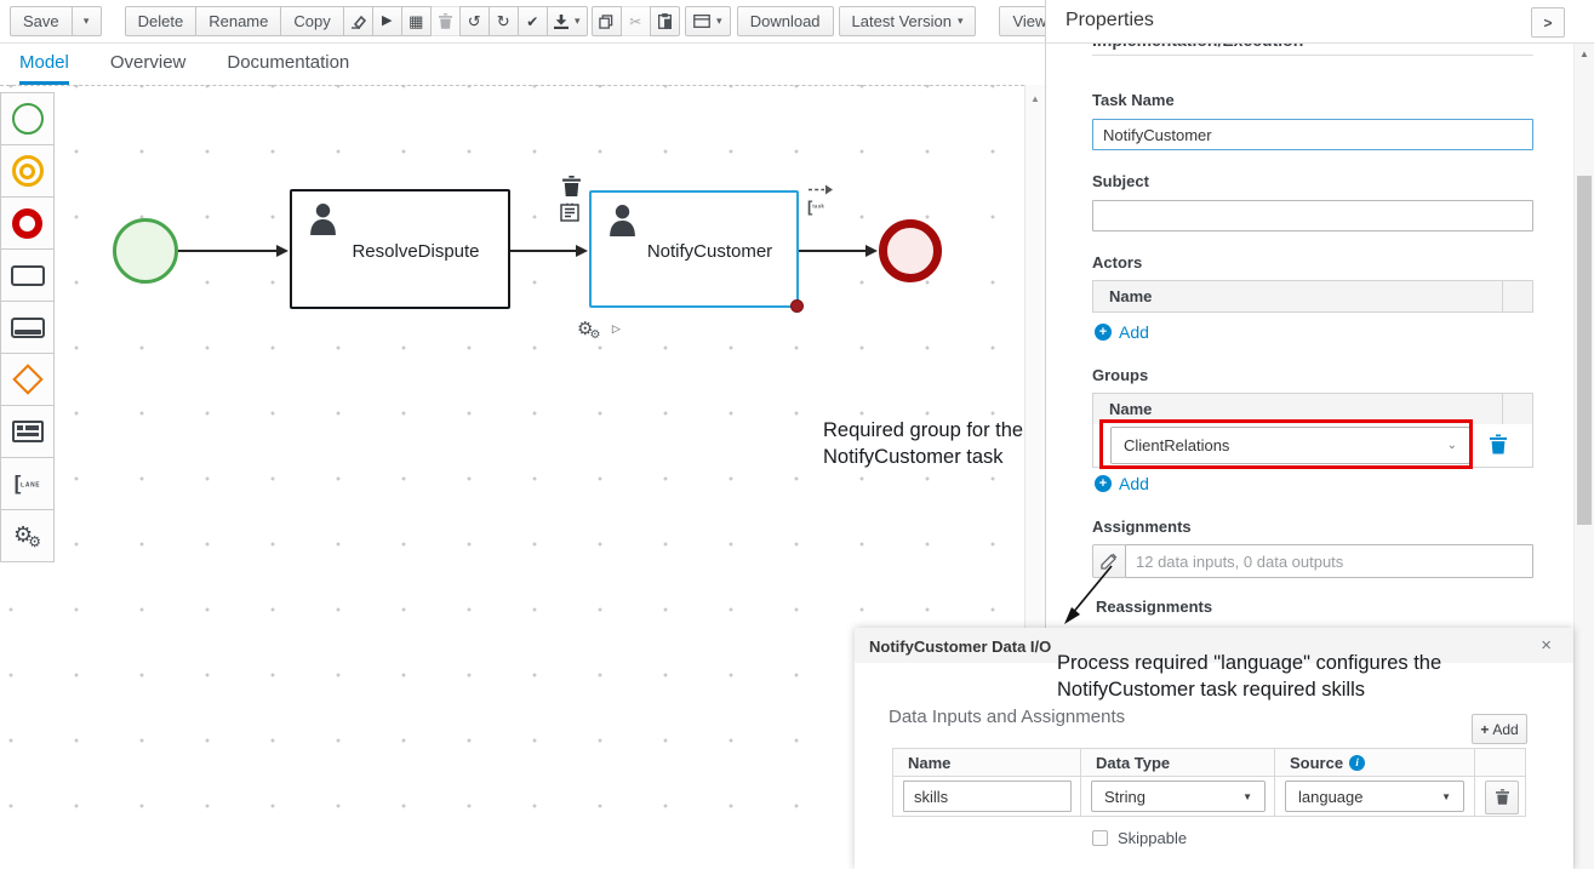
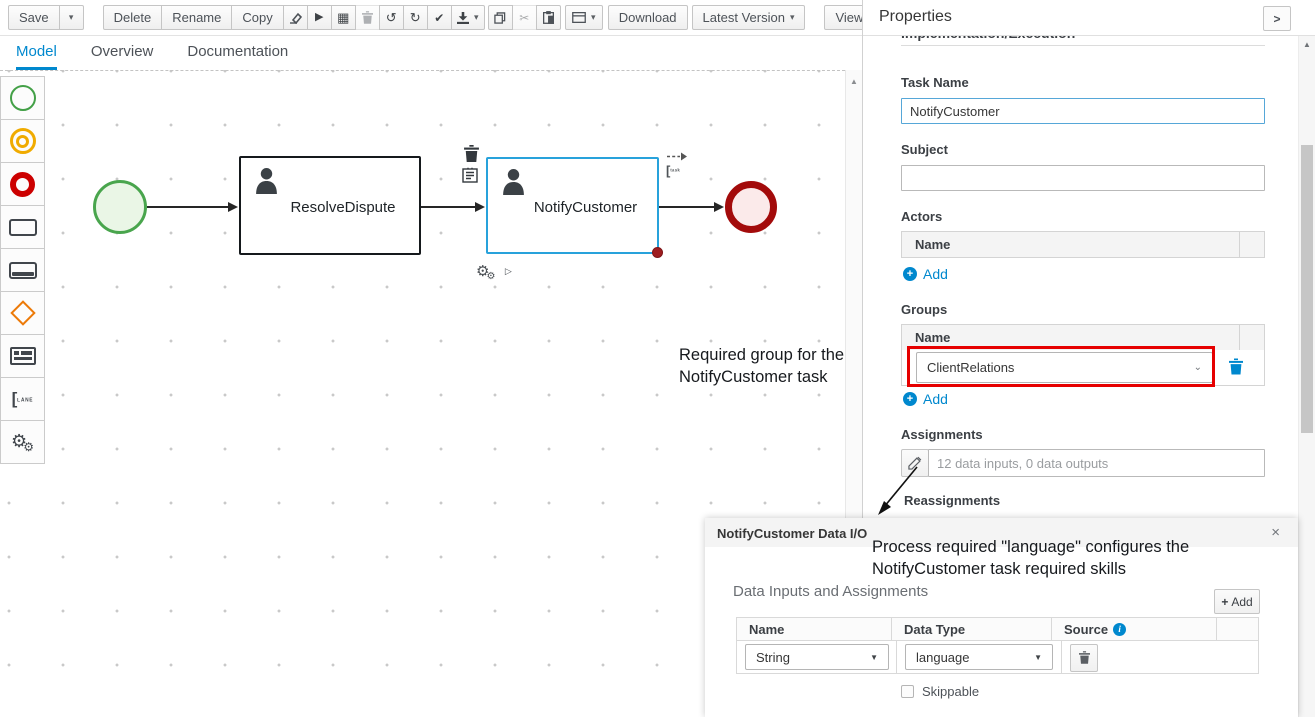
  Save
  ▾
  Delete
  Rename
  Copy
  ▶
  ▦
  ↺
  ↻
  ✔
  ▾
  ✂
  ▾
  Download
  Latest Version
  ▾
  Model
  Overview
  Documentation
  ▲
  ⚙⚙
  ResolveDispute
  NotifyCustomer
  ⚙⚙ ▷
  Required group for the NotifyCustomer task
  Task Name
  NotifyCustomer
  Subject
  Actors
  Name
  +
  Add
  Groups
  Name
  ClientRelations
  ⌄
  +
  Add
  Assignments
  12 data inputs, 0 data outputs
  Reassignments
  Properties
  >
  ▲
  NotifyCustomer Data I/O
  ×
  Data Inputs and Assignments
  +
  Add
  Name
  Data Type
  Source
  i
- skills
  String
  ▼
  language
  ▼
  Skippable
  Process required "language" configures the NotifyCustomer task required skills
